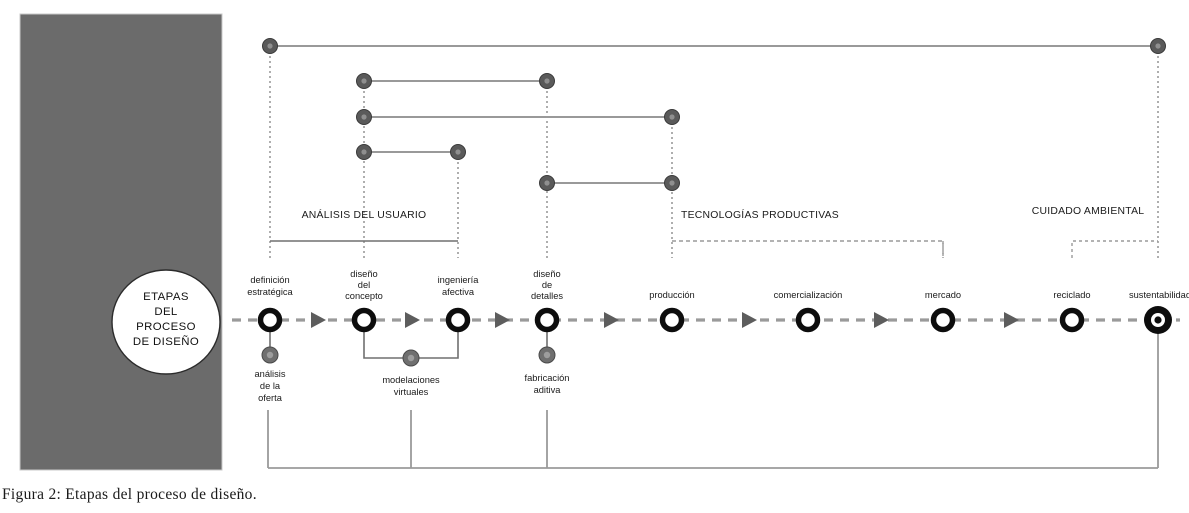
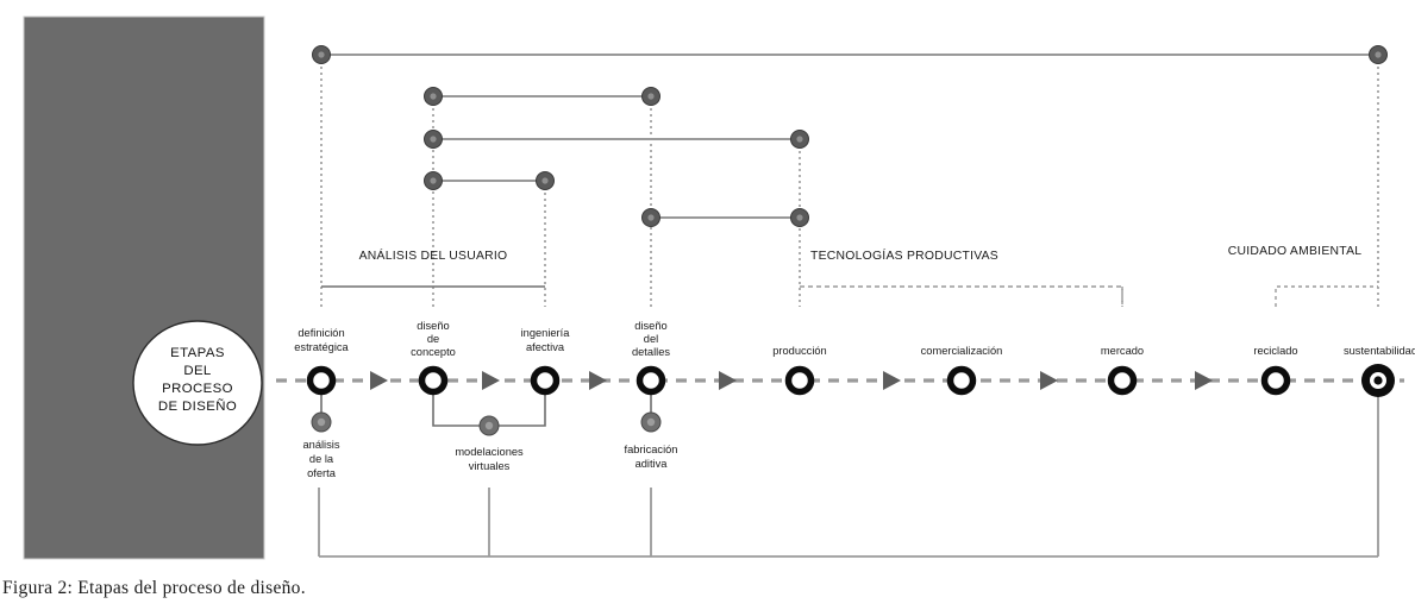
  ANÁLISIS DEL USUARIO
  TECNOLOGÍAS PRODUCTIVAS
  CUIDADO AMBIENTAL
  definición
  estratégica
  diseño
- del
+ de
  concepto
  ingeniería
  afectiva
  diseño
- de
+ del
  detalles
  producción
  comercialización
  mercado
  reciclado
  sustentabilidad
  análisis
  de la
  oferta
  modelaciones
  virtuales
  fabricación
  aditiva
  ETAPAS
  DEL
  PROCESO
  DE DISEÑO
  Figura 2: Etapas del proceso de diseño.
